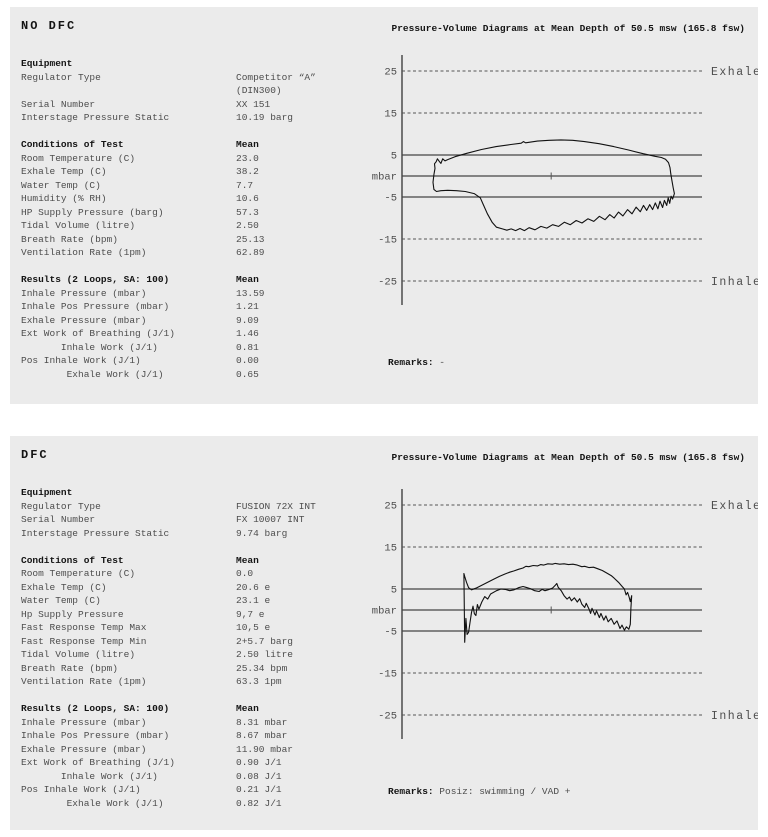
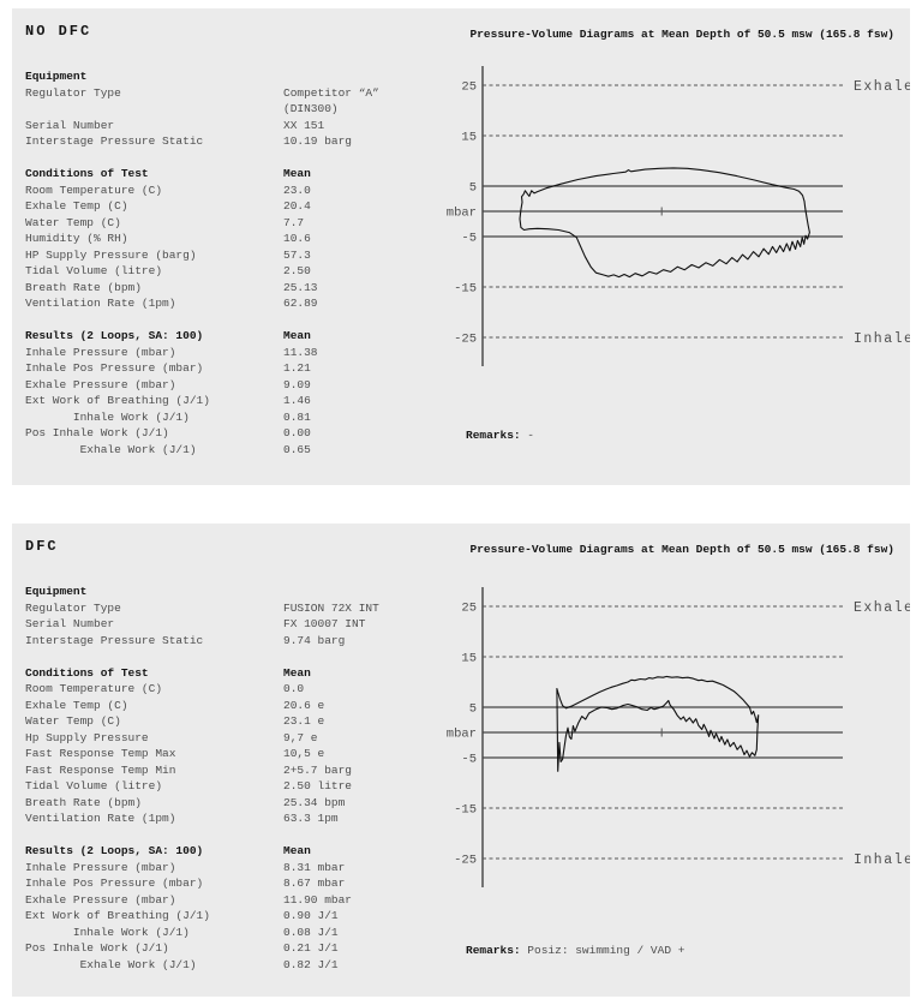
  NO DFC
  Pressure-Volume Diagrams at Mean Depth of 50.5 msw (165.8 fsw)
  Equipment
  Regulator Type
  Competitor “A”
  (DIN300)
  Serial Number
  XX 151
  Interstage Pressure Static
  10.19 barg
  Conditions of Test
  Mean
  Room Temperature (C)
  23.0
  Exhale Temp (C)
- 38.2
+ 20.4
  Water Temp (C)
  7.7
  Humidity (% RH)
  10.6
  HP Supply Pressure (barg)
  57.3
  Tidal Volume (litre)
  2.50
  Breath Rate (bpm)
  25.13
  Ventilation Rate (1pm)
  62.89
  Results (2 Loops, SA: 100)
  Mean
  Inhale Pressure (mbar)
- 13.59
+ 11.38
  Inhale Pos Pressure (mbar)
  1.21
  Exhale Pressure (mbar)
  9.09
  Ext Work of Breathing (J/1)
  1.46
  Inhale Work (J/1)
  0.81
  Pos Inhale Work (J/1)
  0.00
  Exhale Work (J/1)
  0.65
  25
  15
  5
  mbar
  -5
  -15
  -25
  Exhale
  Inhale
  Remarks: -
  DFC
  Pressure-Volume Diagrams at Mean Depth of 50.5 msw (165.8 fsw)
  Equipment
  Regulator Type
  FUSION 72X INT
  Serial Number
  FX 10007 INT
  Interstage Pressure Static
  9.74 barg
  Conditions of Test
  Mean
  Room Temperature (C)
  0.0
  Exhale Temp (C)
  20.6 e
  Water Temp (C)
  23.1 e
  Hp Supply Pressure
  9,7 e
  Fast Response Temp Max
  10,5 e
  Fast Response Temp Min
  2+5.7 barg
  Tidal Volume (litre)
  2.50 litre
  Breath Rate (bpm)
  25.34 bpm
  Ventilation Rate (1pm)
  63.3 1pm
  Results (2 Loops, SA: 100)
  Mean
  Inhale Pressure (mbar)
  8.31 mbar
  Inhale Pos Pressure (mbar)
  8.67 mbar
  Exhale Pressure (mbar)
  11.90 mbar
  Ext Work of Breathing (J/1)
  0.90 J/1
  Inhale Work (J/1)
  0.08 J/1
  Pos Inhale Work (J/1)
  0.21 J/1
  Exhale Work (J/1)
  0.82 J/1
  25
  15
  5
  mbar
  -5
  -15
  -25
  Exhale
  Inhale
  Remarks: Posiz: swimming / VAD +
